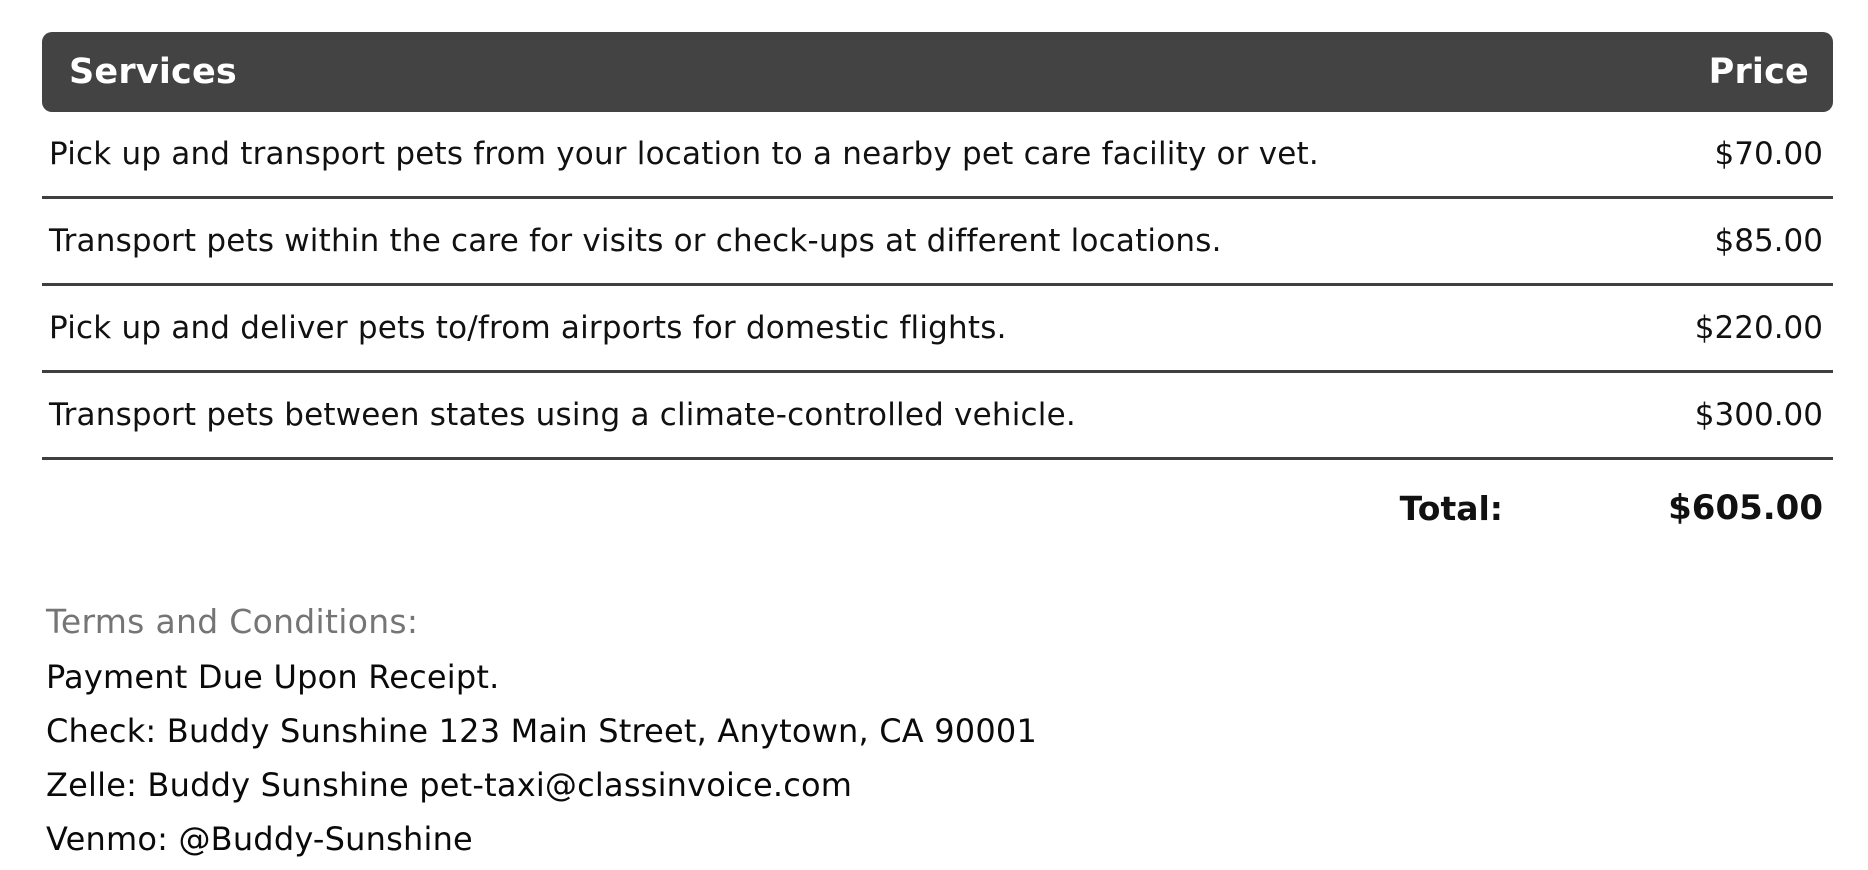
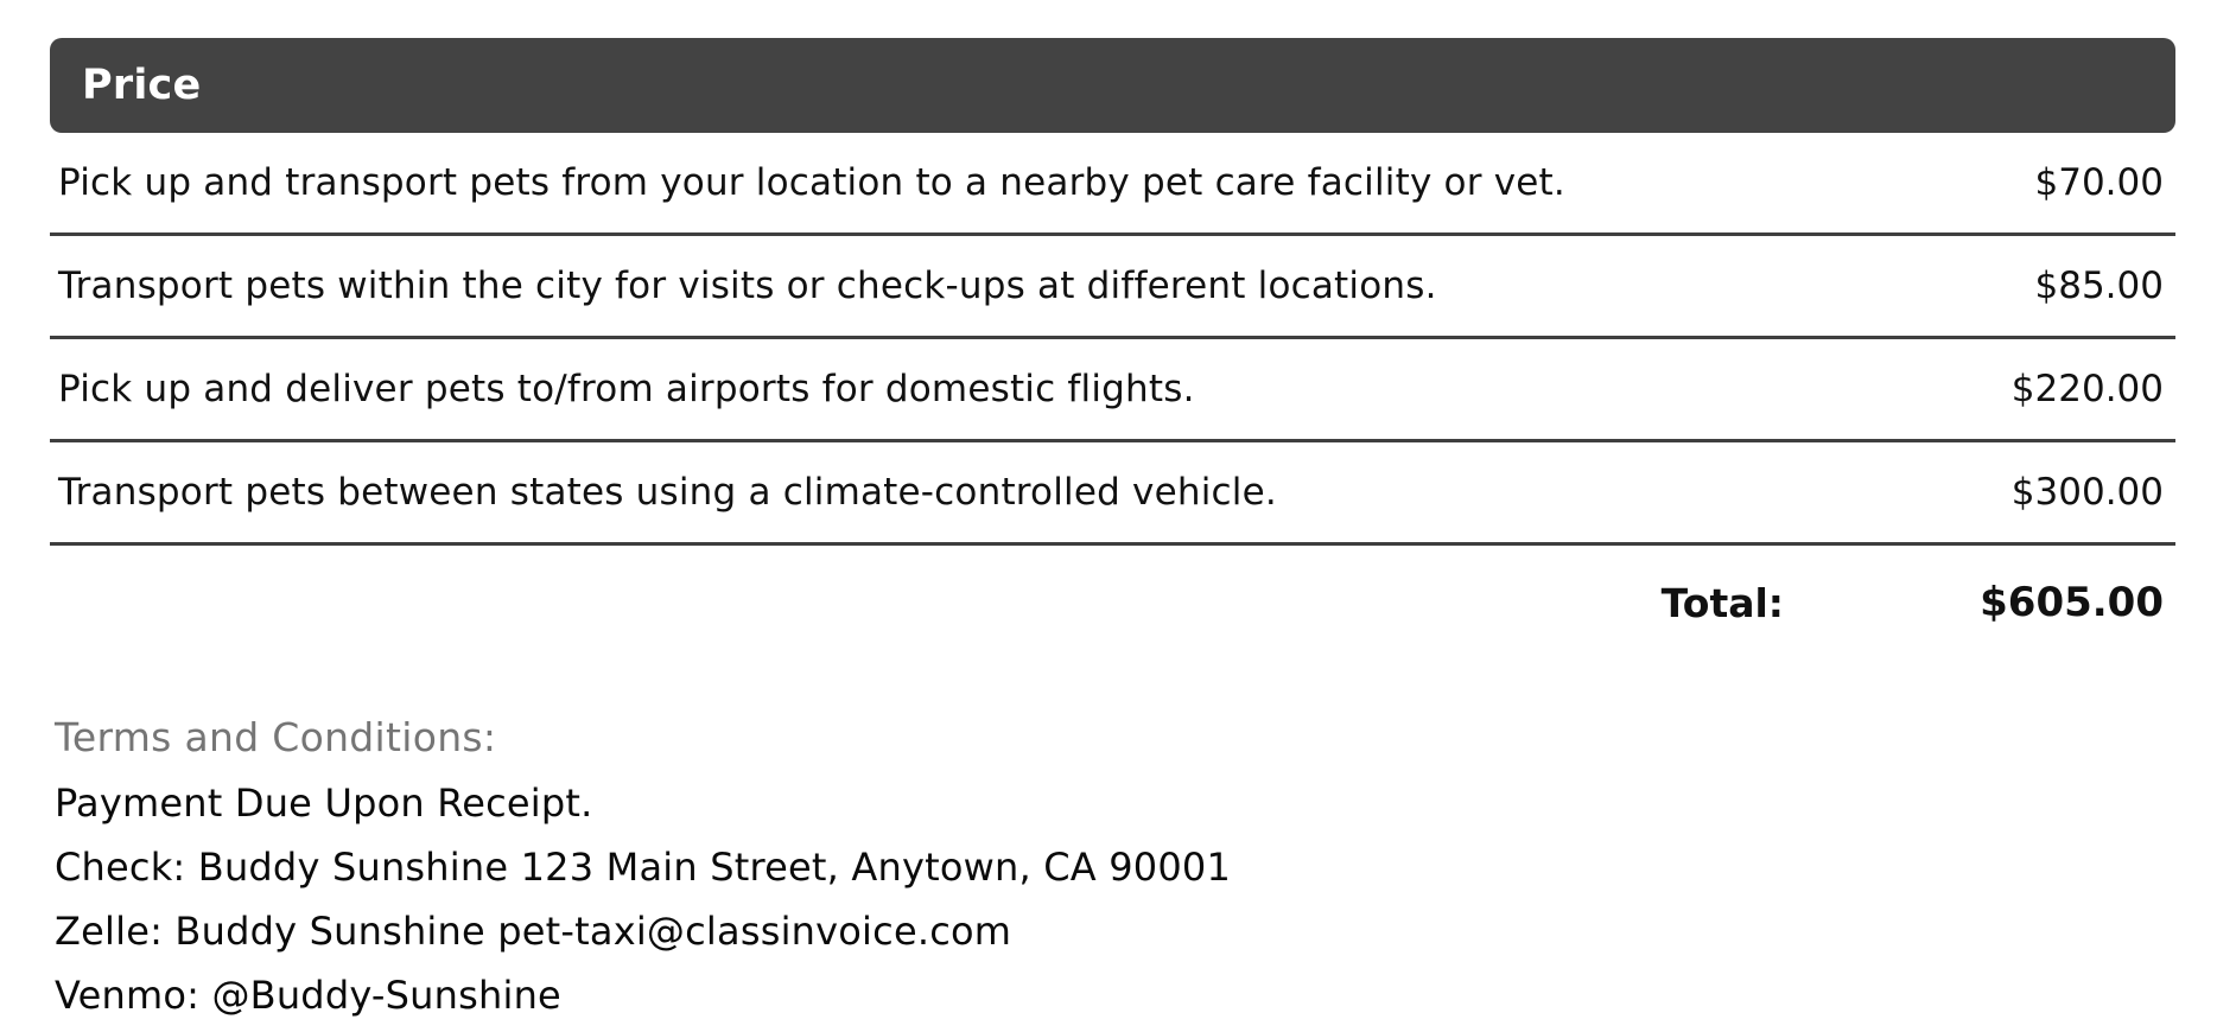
- Services
  Price
  Pick up and transport pets from your location to a nearby pet care facility or vet.
  $70.00
- Transport pets within the care for visits or check-ups at different locations.
+ Transport pets within the city for visits or check-ups at different locations.
  $85.00
  Pick up and deliver pets to/from airports for domestic flights.
  $220.00
  Transport pets between states using a climate-controlled vehicle.
  $300.00
  Total:
  $605.00
  Terms and Conditions:
  Payment Due Upon Receipt.
  Check: Buddy Sunshine 123 Main Street, Anytown, CA 90001
  Zelle: Buddy Sunshine pet-taxi@classinvoice.com
  Venmo: @Buddy-Sunshine
